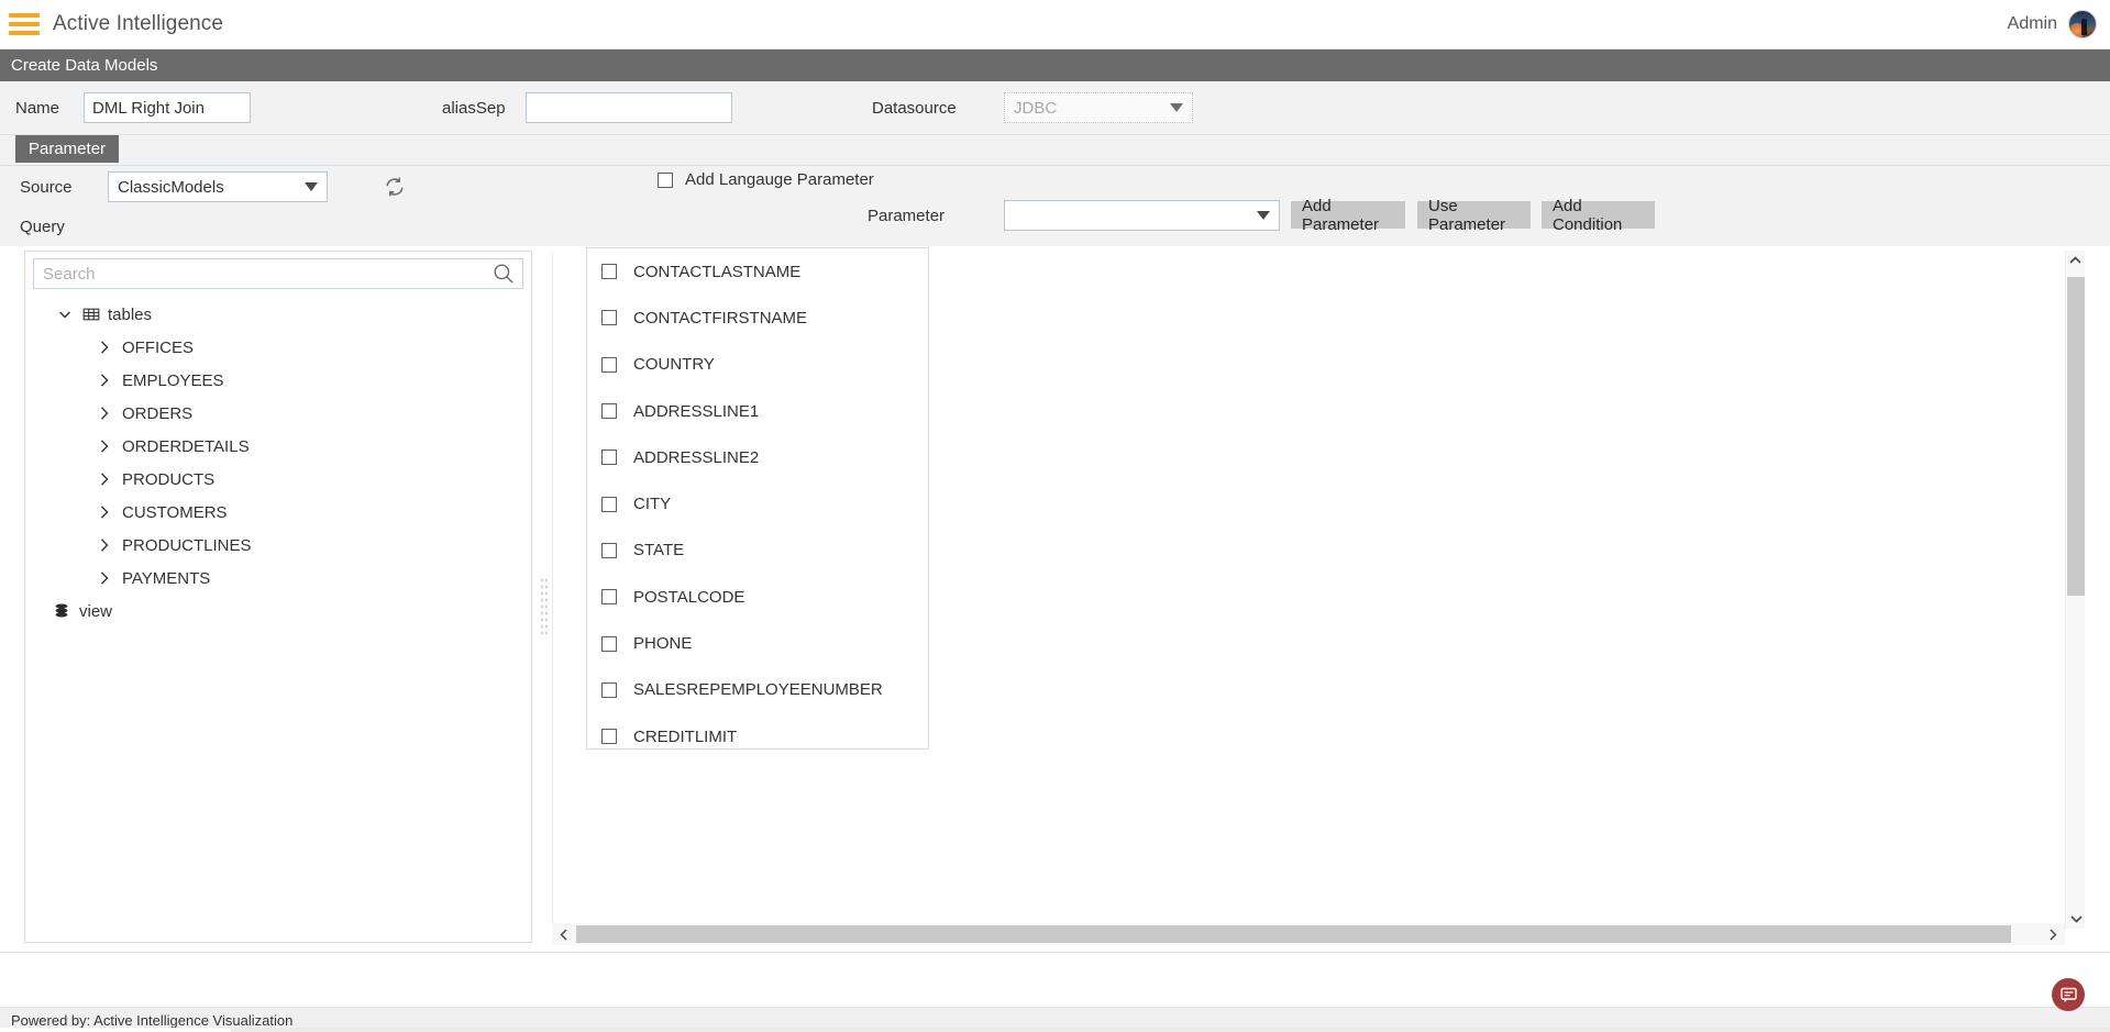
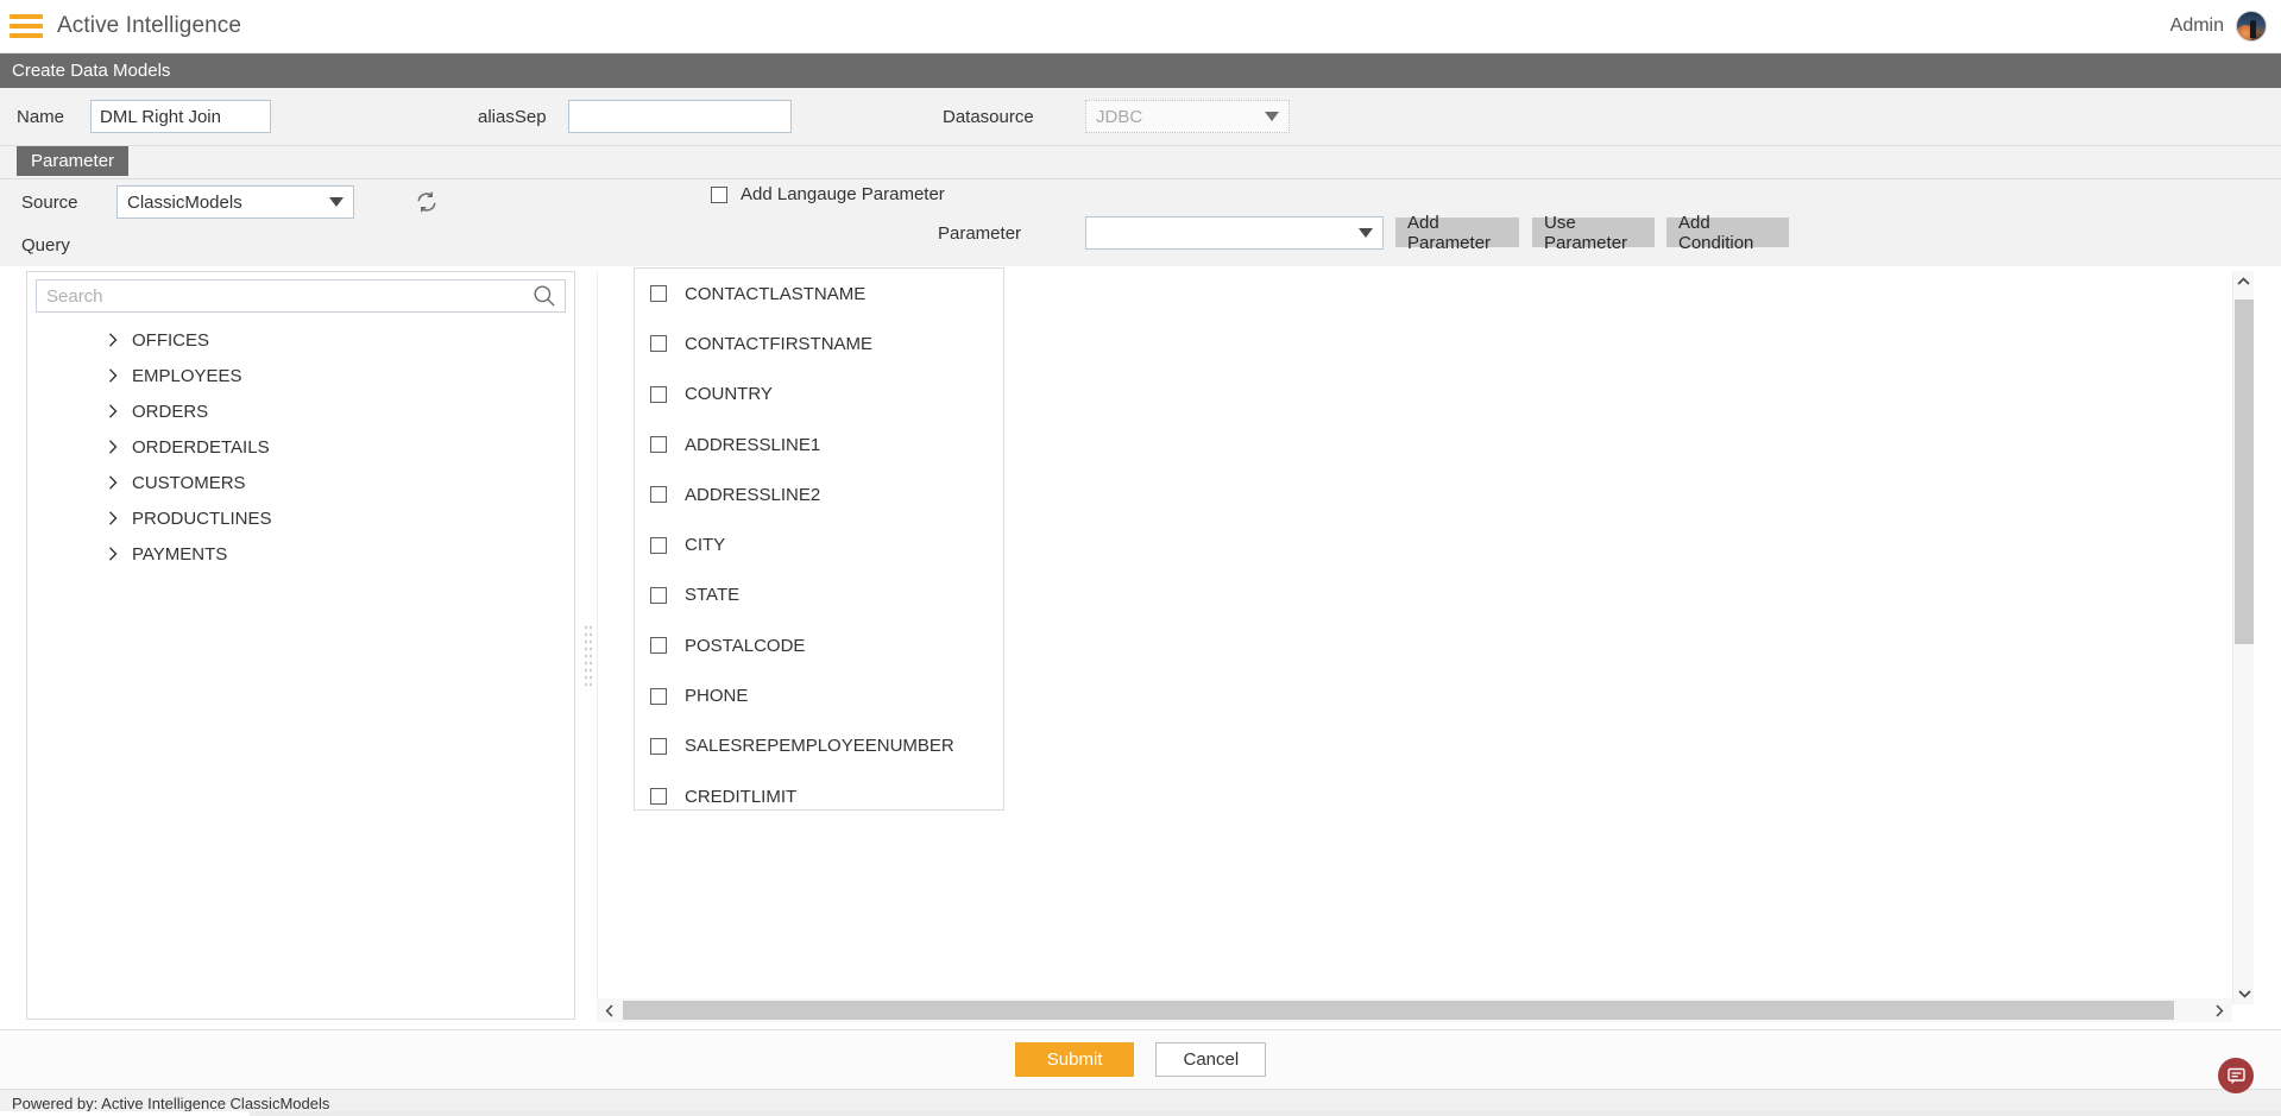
  Active Intelligence
  Admin
  Create Data Models
  Name
  DML Right Join
  aliasSep
  Datasource
  JDBC
  Parameter
  Source
  ClassicModels
  Add Langauge Parameter
  Parameter
  Add Parameter
  Use Parameter
  Add Condition
  Query
  Search
- tables
  OFFICES
  EMPLOYEES
  ORDERS
  ORDERDETAILS
- PRODUCTS
  CUSTOMERS
  PRODUCTLINES
  PAYMENTS
- view
  CONTACTLASTNAME
  CONTACTFIRSTNAME
  COUNTRY
  ADDRESSLINE1
  ADDRESSLINE2
  CITY
  STATE
  POSTALCODE
  PHONE
  SALESREPEMPLOYEENUMBER
  CREDITLIMIT
+ Submit
+ Cancel
- Powered by: Active Intelligence Visualization
+ Powered by: Active Intelligence ClassicModels
